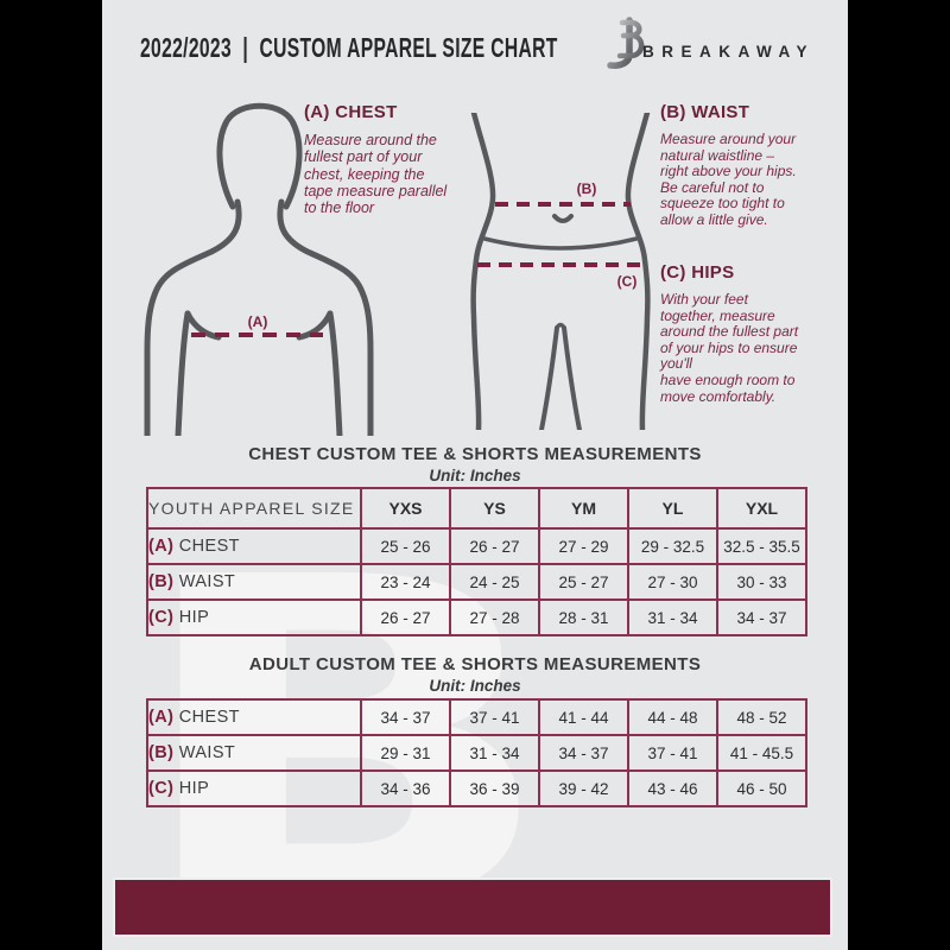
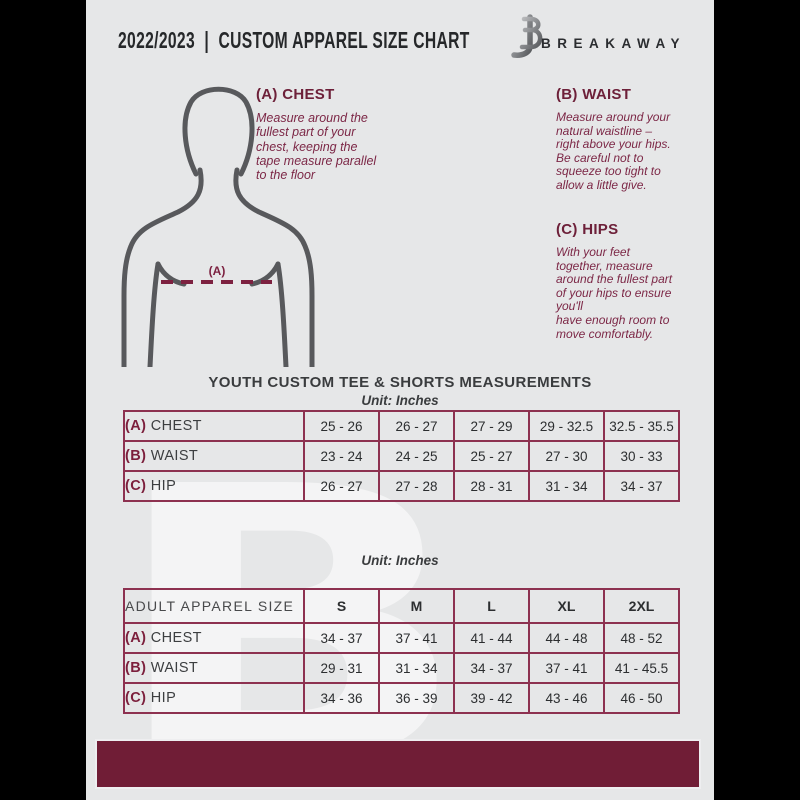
  B
  2022/2023 | CUSTOM APPAREL SIZE CHART
  BREAKAWAY
  (A)
- (B)
- (C)
  (A) CHEST
  Measure around the
  fullest part of your
  chest, keeping the
  tape measure parallel
  to the floor
  (B) WAIST
  Measure around your
  natural waistline –
  right above your hips.
  Be careful not to
  squeeze too tight to
  allow a little give.
  (C) HIPS
  With your feet
  together, measure
  around the fullest part
  of your hips to ensure
  you'll
  have enough room to
  move comfortably.
- CHEST CUSTOM TEE & SHORTS MEASUREMENTS
+ YOUTH CUSTOM TEE & SHORTS MEASUREMENTS
  Unit: Inches
- YOUTH APPAREL SIZE	YXS	YS	YM	YL	YXL
  (A) CHEST	25 - 26	26 - 27	27 - 29	29 - 32.5	32.5 - 35.5
  (B) WAIST	23 - 24	24 - 25	25 - 27	27 - 30	30 - 33
  (C) HIP	26 - 27	27 - 28	28 - 31	31 - 34	34 - 37
- ADULT CUSTOM TEE & SHORTS MEASUREMENTS
  Unit: Inches
+ ADULT APPAREL SIZE	S	M	L	XL	2XL
  (A) CHEST	34 - 37	37 - 41	41 - 44	44 - 48	48 - 52
  (B) WAIST	29 - 31	31 - 34	34 - 37	37 - 41	41 - 45.5
  (C) HIP	34 - 36	36 - 39	39 - 42	43 - 46	46 - 50
